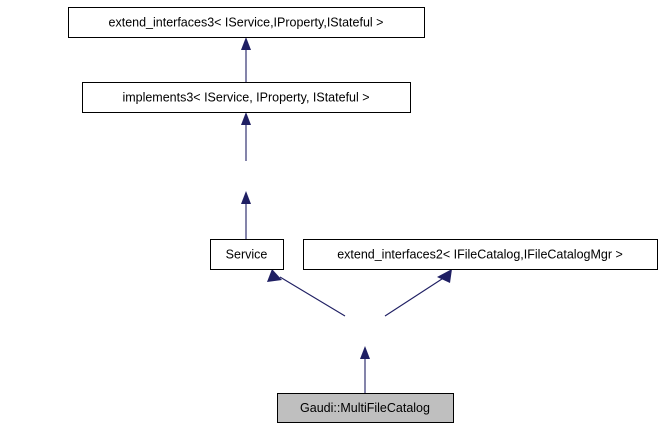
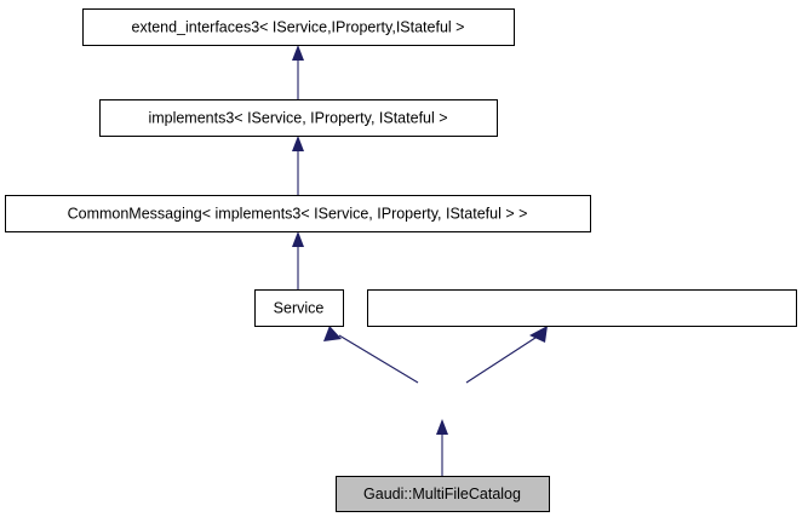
  extend_interfaces3< IService,IProperty,IStateful >
  implements3< IService, IProperty, IStateful >
+ CommonMessaging< implements3< IService, IProperty, IStateful > >
  Service
- extend_interfaces2< IFileCatalog,IFileCatalogMgr >
  Gaudi::MultiFileCatalog
